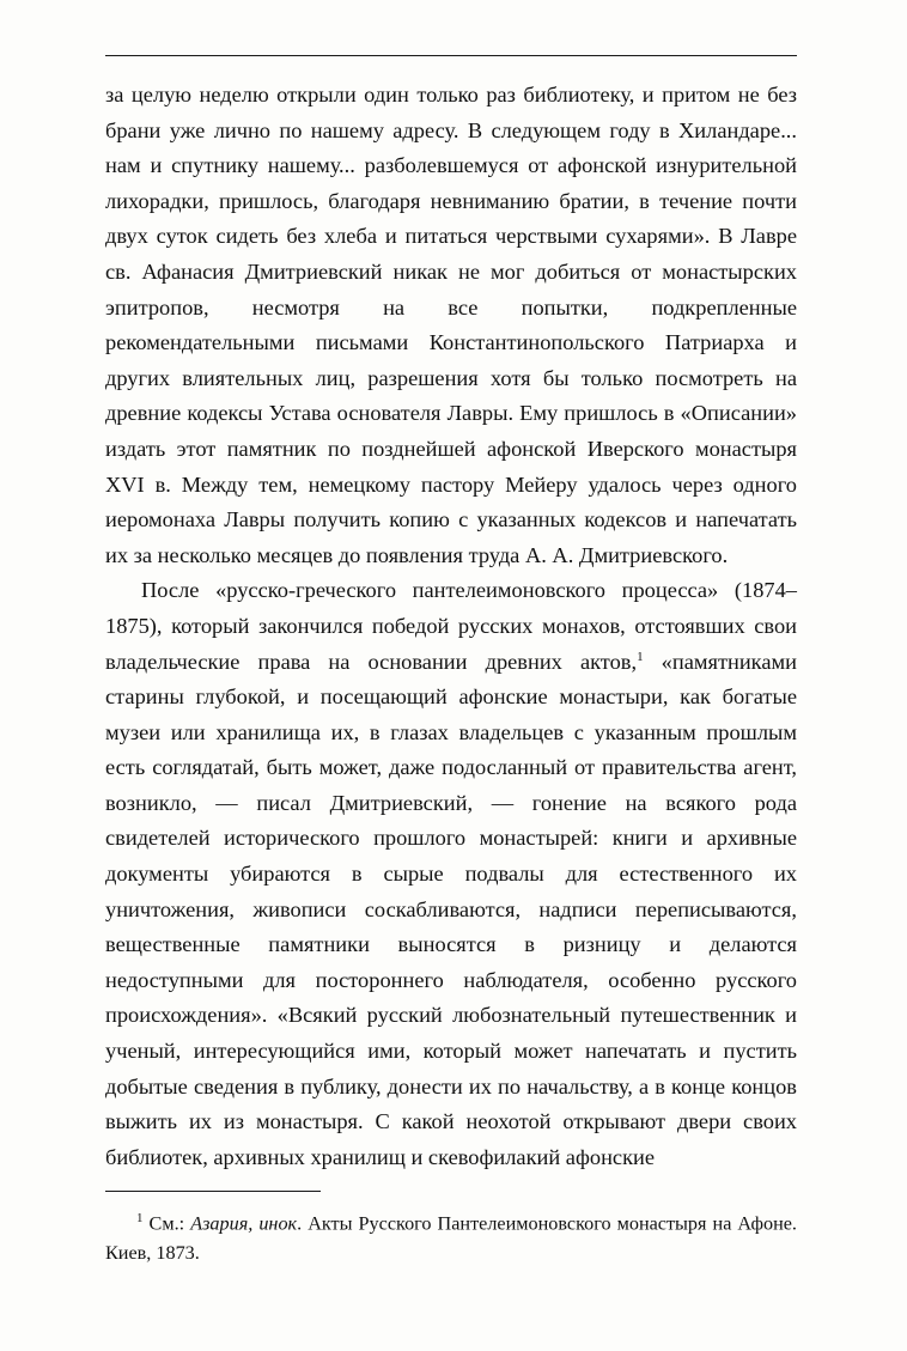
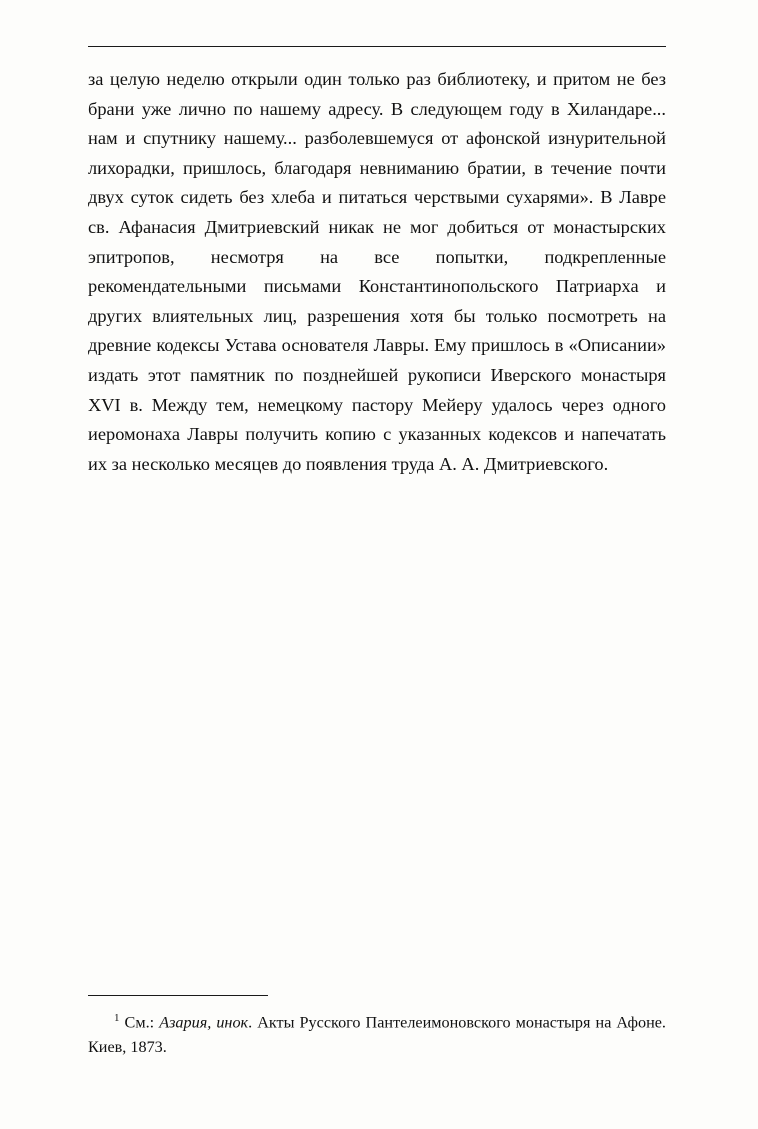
- за целую неделю открыли один только раз библиотеку, и притом не без брани уже лично по нашему адресу. В следующем году в Хиландаре... нам и спутнику нашему... разболевшемуся от афонской изнурительной лихорадки, пришлось, благодаря невниманию братии, в течение почти двух суток сидеть без хлеба и питаться черствыми сухарями». В Лавре св. Афанасия Дмитриевский никак не мог добиться от монастырских эпитропов, несмотря на все попытки, подкрепленные рекомендательными письмами Константинопольского Патриарха и других влиятельных лиц, разрешения хотя бы только посмотреть на древние кодексы Устава основателя Лавры. Ему пришлось в «Описании» издать этот памятник по позднейшей афонской Иверского монастыря XVI в. Между тем, немецкому пастору Мейеру удалось через одного иеромонаха Лавры получить копию с указанных кодексов и напечатать их за несколько месяцев до появления труда А. А. Дмитриевского.
+ за целую неделю открыли один только раз библиотеку, и притом не без брани уже лично по нашему адресу. В следующем году в Хиландаре... нам и спутнику нашему... разболевшемуся от афонской изнурительной лихорадки, пришлось, благодаря невниманию братии, в течение почти двух суток сидеть без хлеба и питаться черствыми сухарями». В Лавре св. Афанасия Дмитриевский никак не мог добиться от монастырских эпитропов, несмотря на все попытки, подкрепленные рекомендательными письмами Константинопольского Патриарха и других влиятельных лиц, разрешения хотя бы только посмотреть на древние кодексы Устава основателя Лавры. Ему пришлось в «Описании» издать этот памятник по позднейшей рукописи Иверского монастыря XVI в. Между тем, немецкому пастору Мейеру удалось через одного иеромонаха Лавры получить копию с указанных кодексов и напечатать их за несколько месяцев до появления труда А. А. Дмитриевского.
- После «русско-греческого пантелеимоновского процесса» (1874–1875), который закончился победой русских монахов, отстоявших свои владельческие права на основании древних актов,1 «памятниками старины глубокой, и посещающий афонские монастыри, как богатые музеи или хранилища их, в глазах владельцев с указанным прошлым есть соглядатай, быть может, даже подосланный от правительства агент, возникло, — писал Дмитриевский, — гонение на всякого рода свидетелей исторического прошлого монастырей: книги и архивные документы убираются в сырые подвалы для естественного их уничтожения, живописи соскабливаются, надписи переписываются, вещественные памятники выносятся в ризницу и делаются недоступными для постороннего наблюдателя, особенно русского происхождения». «Всякий русский любознательный путешественник и ученый, интересующийся ими, который может напечатать и пустить добытые сведения в публику, донести их по начальству, а в конце концов выжить их из монастыря. С какой неохотой открывают двери своих библиотек, архивных хранилищ и скевофилакий афонские
  1 См.: Азария, инок. Акты Русского Пантелеимоновского монастыря на Афоне. Киев, 1873.
